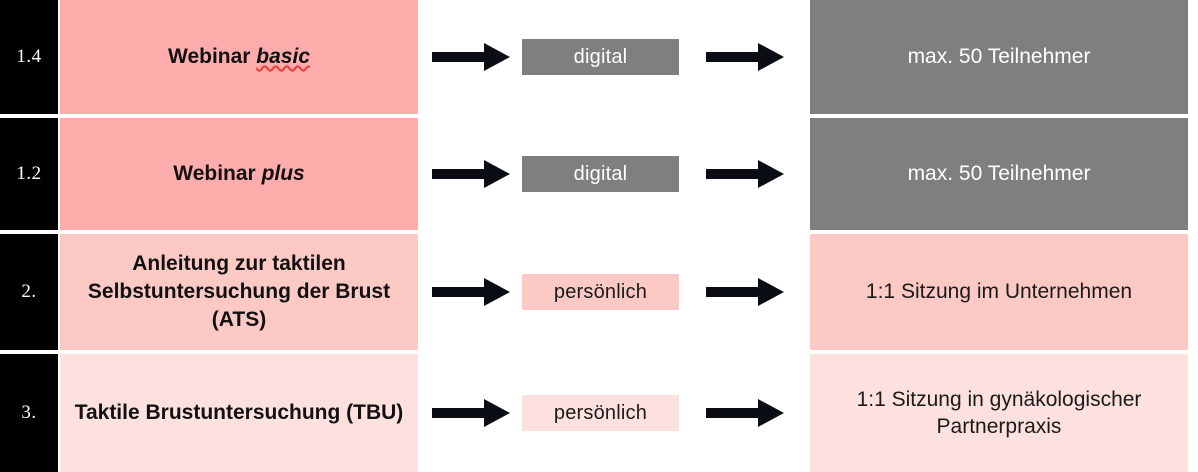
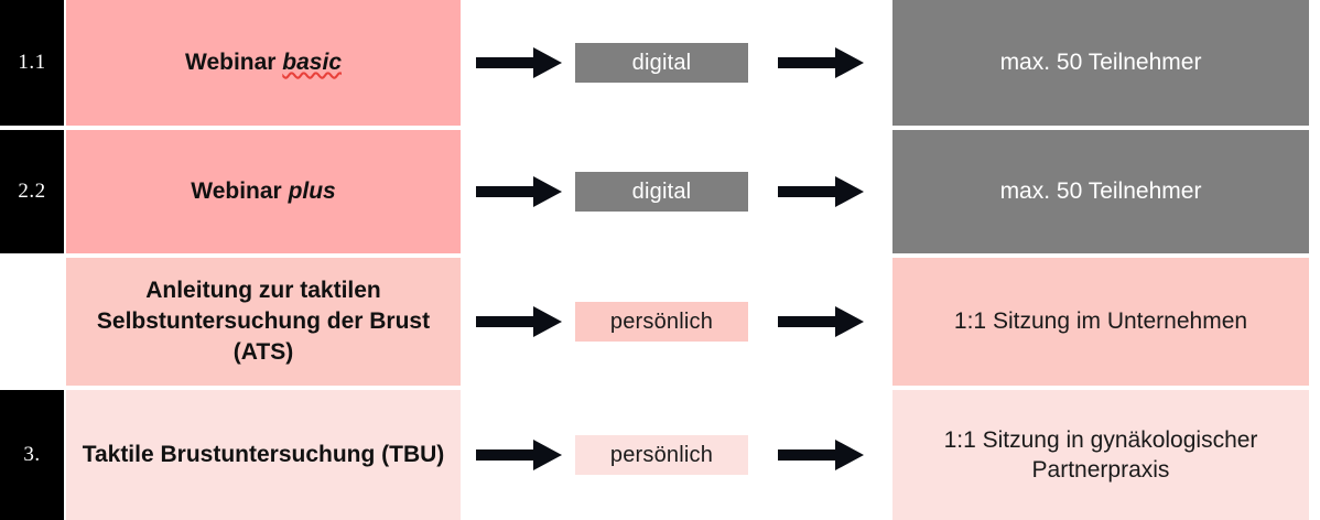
- 1.4
+ 1.1
  Webinar basic
  digital
  max. 50 Teilnehmer
- 1.2
+ 2.2
  Webinar plus
  digital
  max. 50 Teilnehmer
- 2.
  Anleitung zur taktilen Selbstuntersuchung der Brust (ATS)
  persönlich
  1:1 Sitzung im Unternehmen
  3.
  Taktile Brustuntersuchung (TBU)
  persönlich
  1:1 Sitzung in gynäkologischer Partnerpraxis
